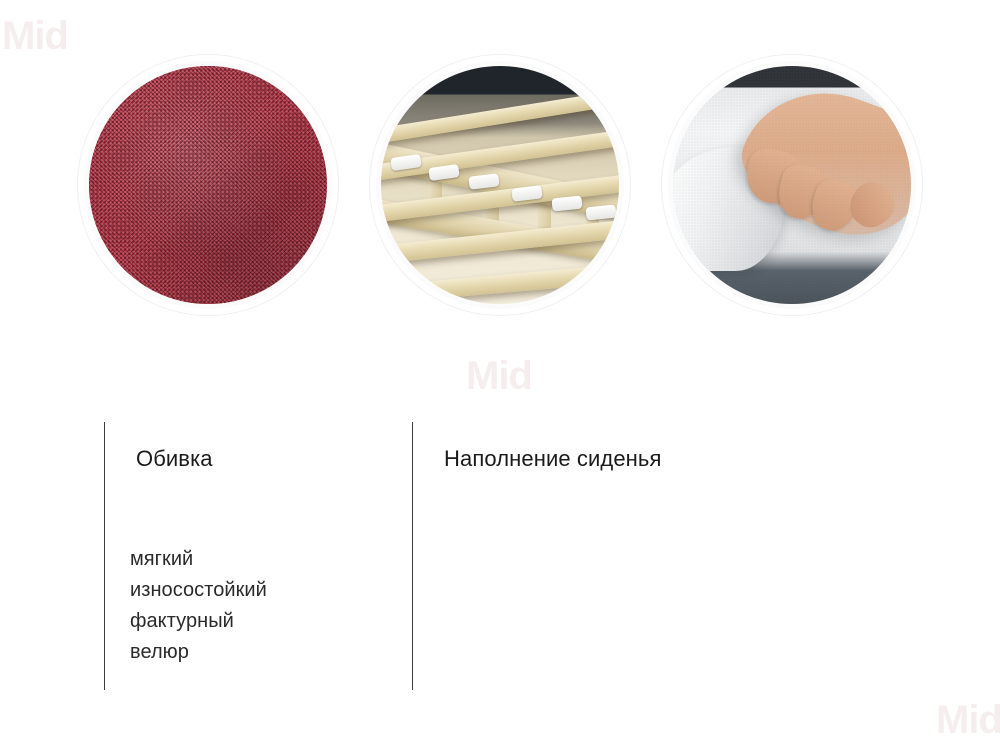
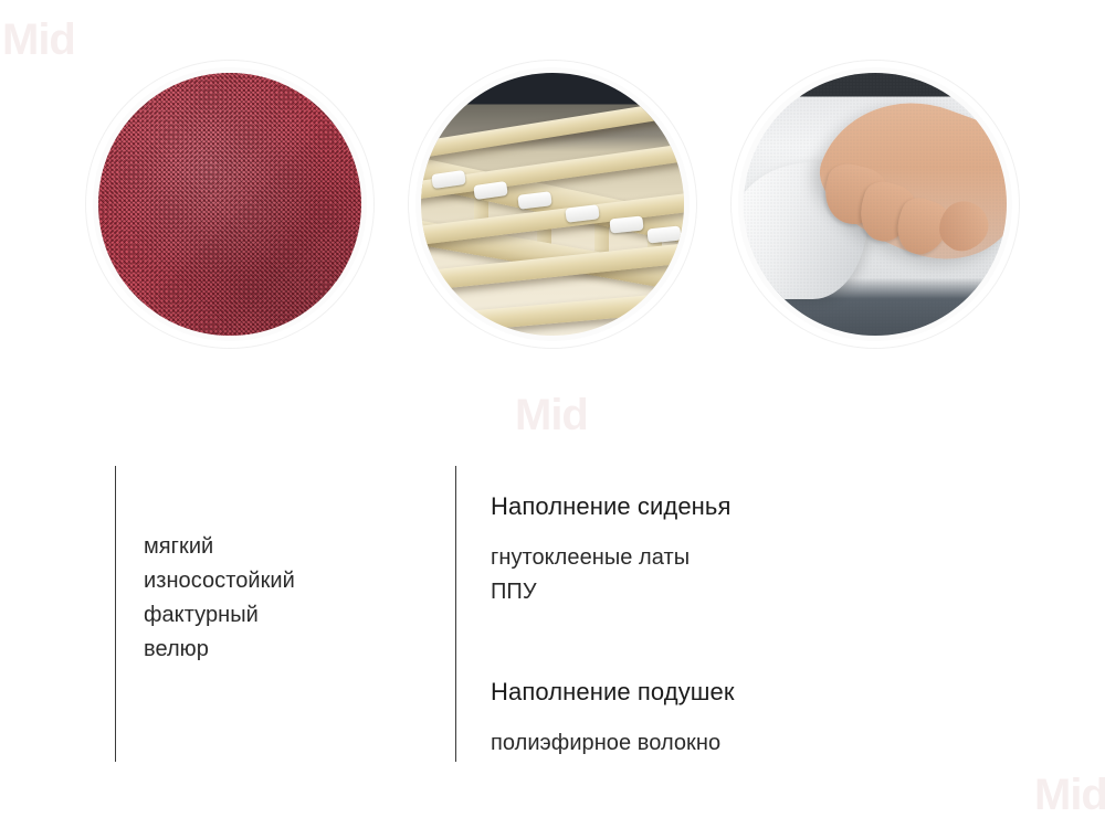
- Обивка
  мягкий
  износостойкий
  фактурный
  велюр
  Наполнение сиденья
+ гнутоклееные латы
+ ППУ
+ Наполнение подушек
+ полиэфирное волокно
